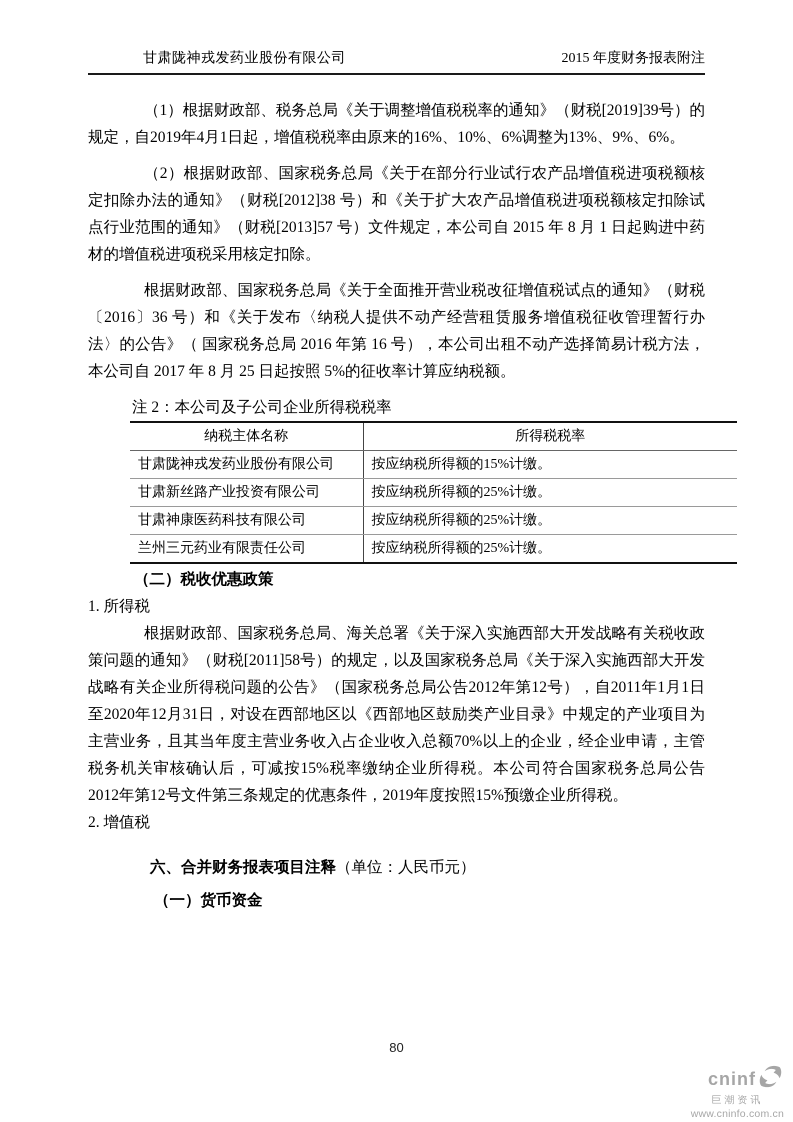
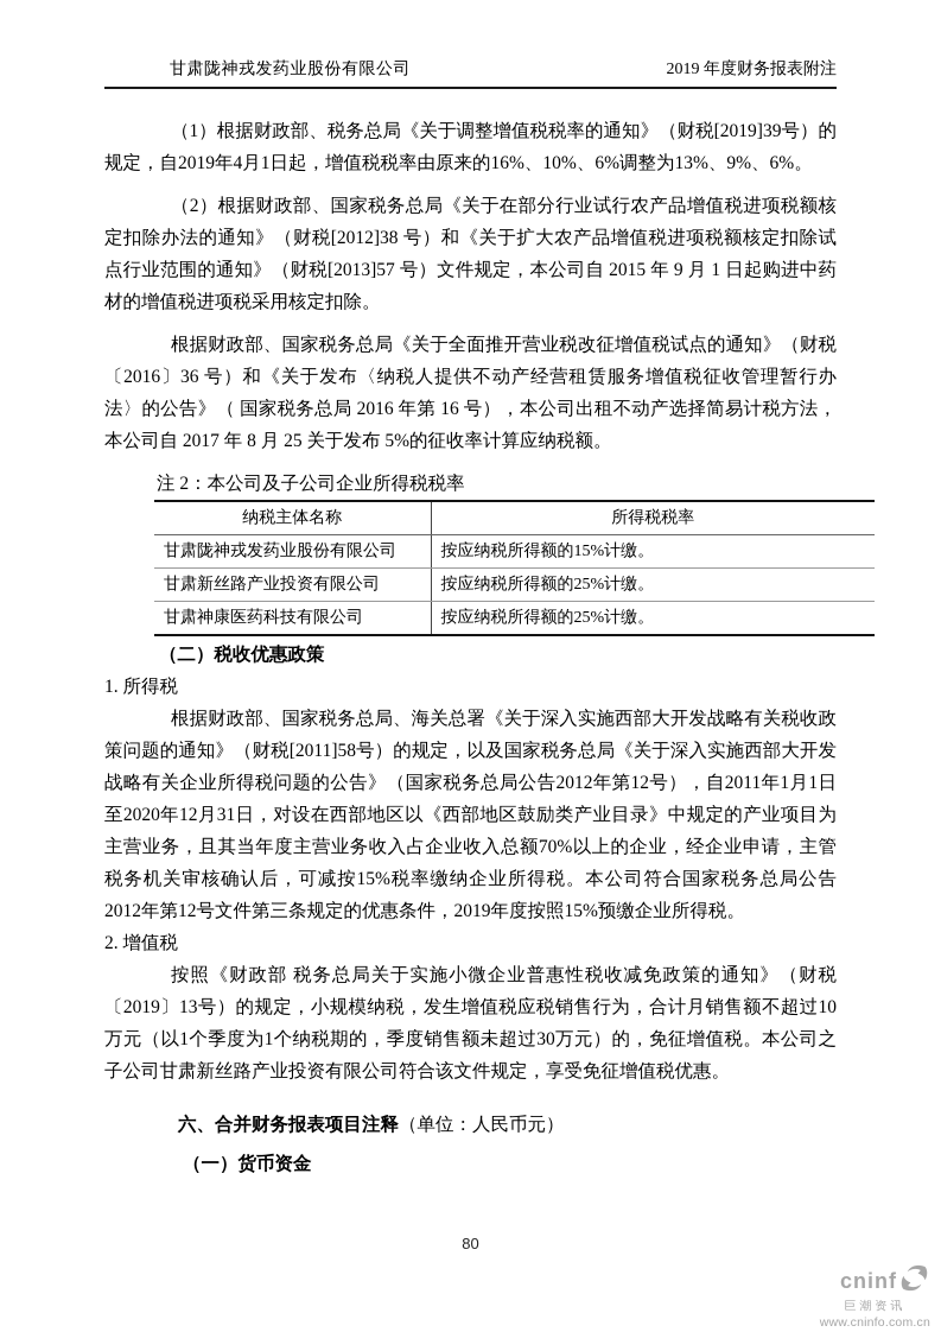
  甘肃陇神戎发药业股份有限公司
- 2015 年度财务报表附注
+ 2019 年度财务报表附注
  （1）根据财政部、税务总局《关于调整增值税税率的通知》（财税[2019]39号）的规定，自2019年4月1日起，增值税税率由原来的16%、10%、6%调整为13%、9%、6%。
- （2）根据财政部、国家税务总局《关于在部分行业试行农产品增值税进项税额核定扣除办法的通知》（财税[2012]38 号）和《关于扩大农产品增值税进项税额核定扣除试点行业范围的通知》（财税[2013]57 号）文件规定，本公司自 2015 年 8 月 1 日起购进中药材的增值税进项税采用核定扣除。
+ （2）根据财政部、国家税务总局《关于在部分行业试行农产品增值税进项税额核定扣除办法的通知》（财税[2012]38 号）和《关于扩大农产品增值税进项税额核定扣除试点行业范围的通知》（财税[2013]57 号）文件规定，本公司自 2015 年 9 月 1 日起购进中药材的增值税进项税采用核定扣除。
- 根据财政部、国家税务总局《关于全面推开营业税改征增值税试点的通知》（财税〔2016〕36 号）和《关于发布〈纳税人提供不动产经营租赁服务增值税征收管理暂行办法〉的公告》（ 国家税务总局 2016 年第 16 号），本公司出租不动产选择简易计税方法，本公司自 2017 年 8 月 25 日起按照 5%的征收率计算应纳税额。
+ 根据财政部、国家税务总局《关于全面推开营业税改征增值税试点的通知》（财税〔2016〕36 号）和《关于发布〈纳税人提供不动产经营租赁服务增值税征收管理暂行办法〉的公告》（ 国家税务总局 2016 年第 16 号），本公司出租不动产选择简易计税方法，本公司自 2017 年 8 月 25 关于发布 5%的征收率计算应纳税额。
  注 2：本公司及子公司企业所得税税率
  纳税主体名称	所得税税率
  甘肃陇神戎发药业股份有限公司	按应纳税所得额的15%计缴。
  甘肃新丝路产业投资有限公司	按应纳税所得额的25%计缴。
  甘肃神康医药科技有限公司	按应纳税所得额的25%计缴。
- 兰州三元药业有限责任公司	按应纳税所得额的25%计缴。
  （二）税收优惠政策
  1. 所得税
  根据财政部、国家税务总局、海关总署《关于深入实施西部大开发战略有关税收政策问题的通知》（财税[2011]58号）的规定，以及国家税务总局《关于深入实施西部大开发战略有关企业所得税问题的公告》（国家税务总局公告2012年第12号），自2011年1月1日至2020年12月31日，对设在西部地区以《西部地区鼓励类产业目录》中规定的产业项目为主营业务，且其当年度主营业务收入占企业收入总额70%以上的企业，经企业申请，主管税务机关审核确认后，可减按15%税率缴纳企业所得税。本公司符合国家税务总局公告2012年第12号文件第三条规定的优惠条件，2019年度按照15%预缴企业所得税。
  2. 增值税
+ 按照《财政部 税务总局关于实施小微企业普惠性税收减免政策的通知》（财税〔2019〕13号）的规定，小规模纳税，发生增值税应税销售行为，合计月销售额不超过10万元（以1个季度为1个纳税期的，季度销售额未超过30万元）的，免征增值税。本公司之子公司甘肃新丝路产业投资有限公司符合该文件规定，享受免征增值税优惠。
  六、合并财务报表项目注释（单位：人民币元）
  （一）货币资金
  80
  cninf
  巨潮资讯
  www.cninfo.com.cn
